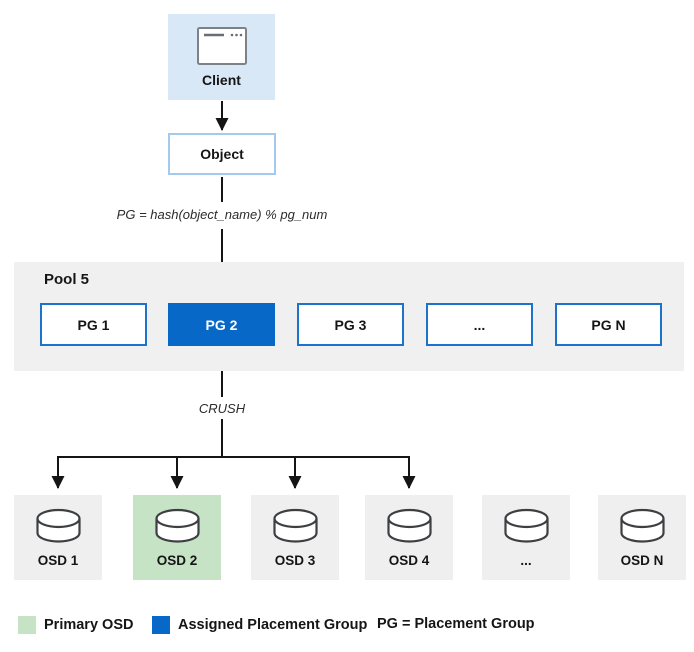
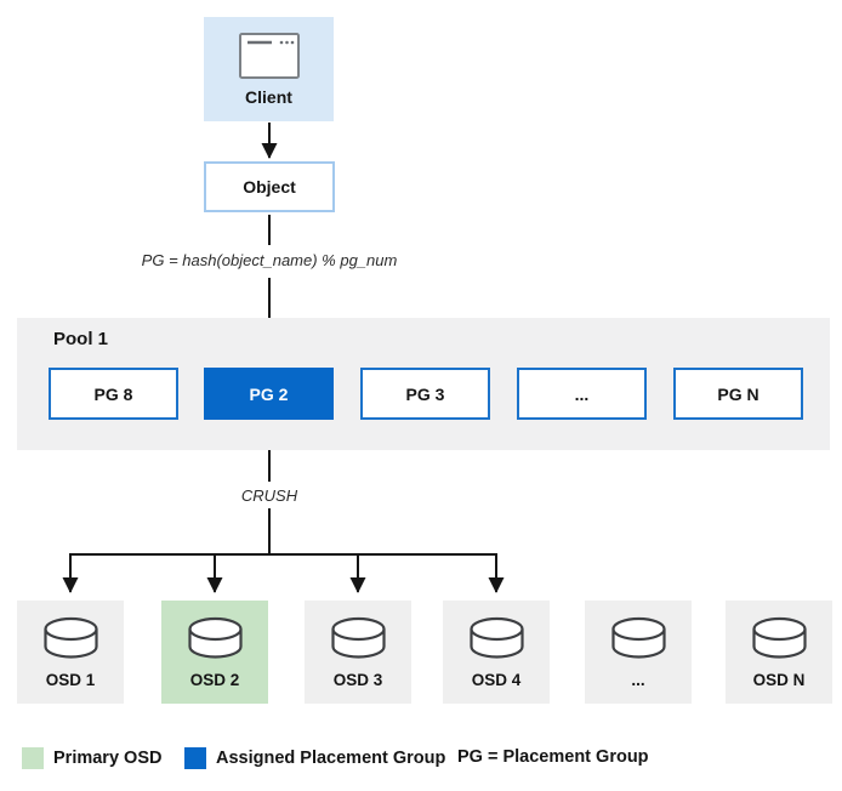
  Client
  Object
  PG = hash(object_name) % pg_num
- Pool 5
+ Pool 1
- PG 1
+ PG 8
  PG 2
  PG 3
  ...
  PG N
  CRUSH
  OSD 1
  OSD 2
  OSD 3
  OSD 4
  ...
  OSD N
  Primary OSD
  Assigned Placement Group
  PG = Placement Group
